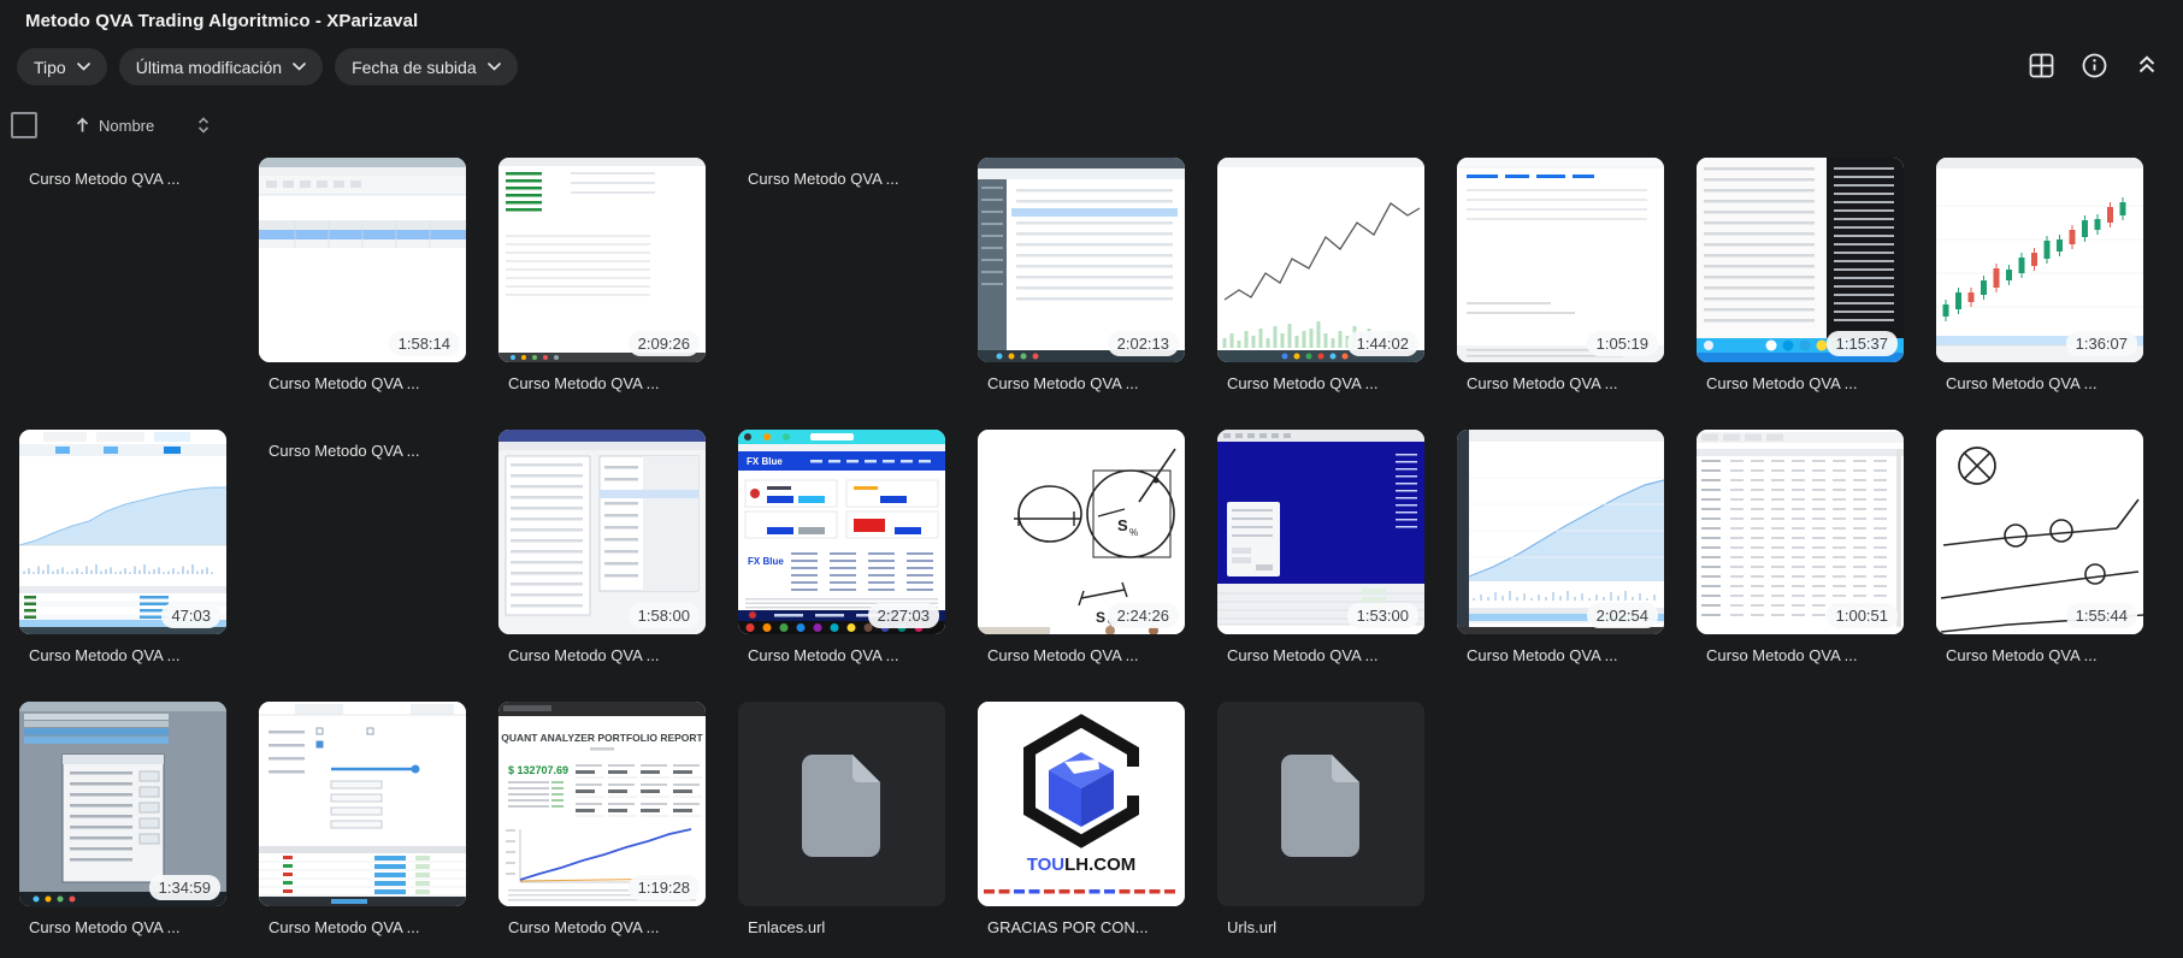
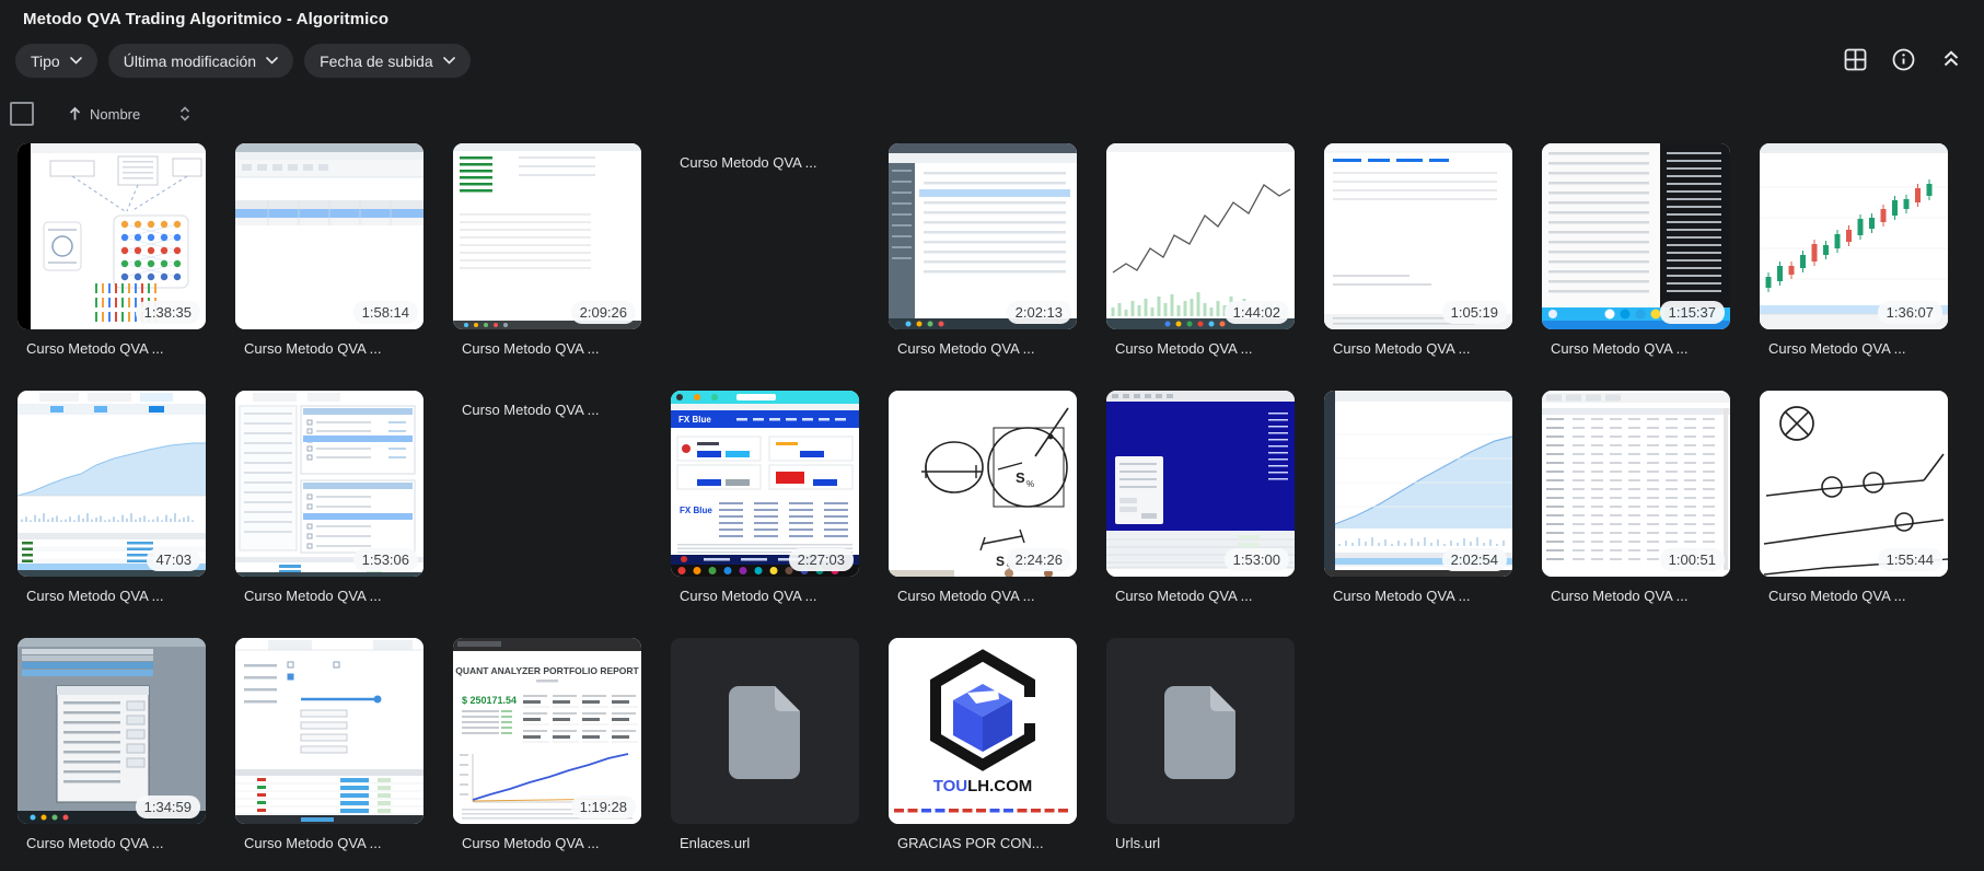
- Metodo QVA Trading Algoritmico - XParizaval
+ Metodo QVA Trading Algoritmico - Algoritmico
  Tipo
  Última modificación
  Fecha de subida
  Nombre
+ 1:38:35
  Curso Metodo QVA ...
  1:58:14
  Curso Metodo QVA ...
  2:09:26
  Curso Metodo QVA ...
  Curso Metodo QVA ...
  2:02:13
  Curso Metodo QVA ...
  1:44:02
  Curso Metodo QVA ...
  1:05:19
  Curso Metodo QVA ...
  1:15:37
  Curso Metodo QVA ...
  1:36:07
  Curso Metodo QVA ...
  47:03
  Curso Metodo QVA ...
+ 1:53:06
  Curso Metodo QVA ...
- 1:58:00
  Curso Metodo QVA ...
  FX Blue
  FX Blue
  2:27:03
  Curso Metodo QVA ...
  S
  %
  S
  2:24:26
  Curso Metodo QVA ...
  1:53:00
  Curso Metodo QVA ...
  2:02:54
  Curso Metodo QVA ...
  1:00:51
  Curso Metodo QVA ...
  1:55:44
  Curso Metodo QVA ...
  1:34:59
  Curso Metodo QVA ...
  Curso Metodo QVA ...
  QUANT ANALYZER PORTFOLIO REPORT
- $ 132707.69
+ $ 250171.54
  1:19:28
  Curso Metodo QVA ...
  Enlaces.url
  TOULH.COM
  GRACIAS POR CON...
  Urls.url
